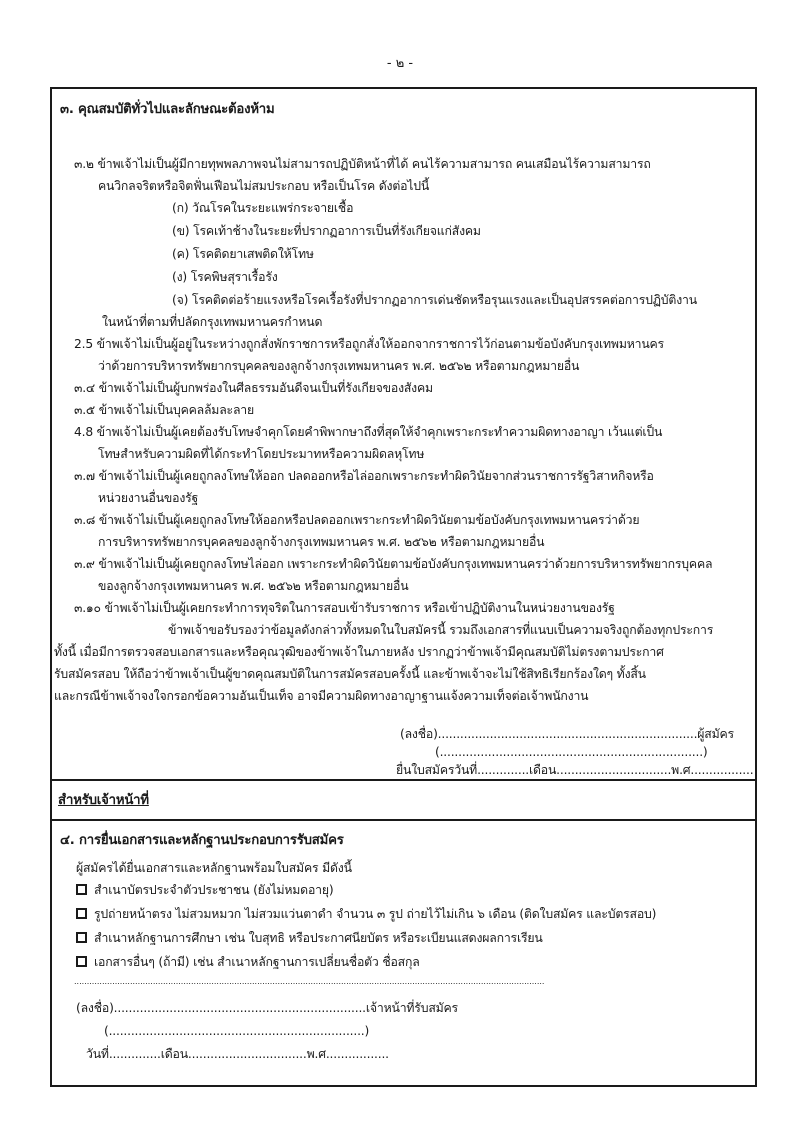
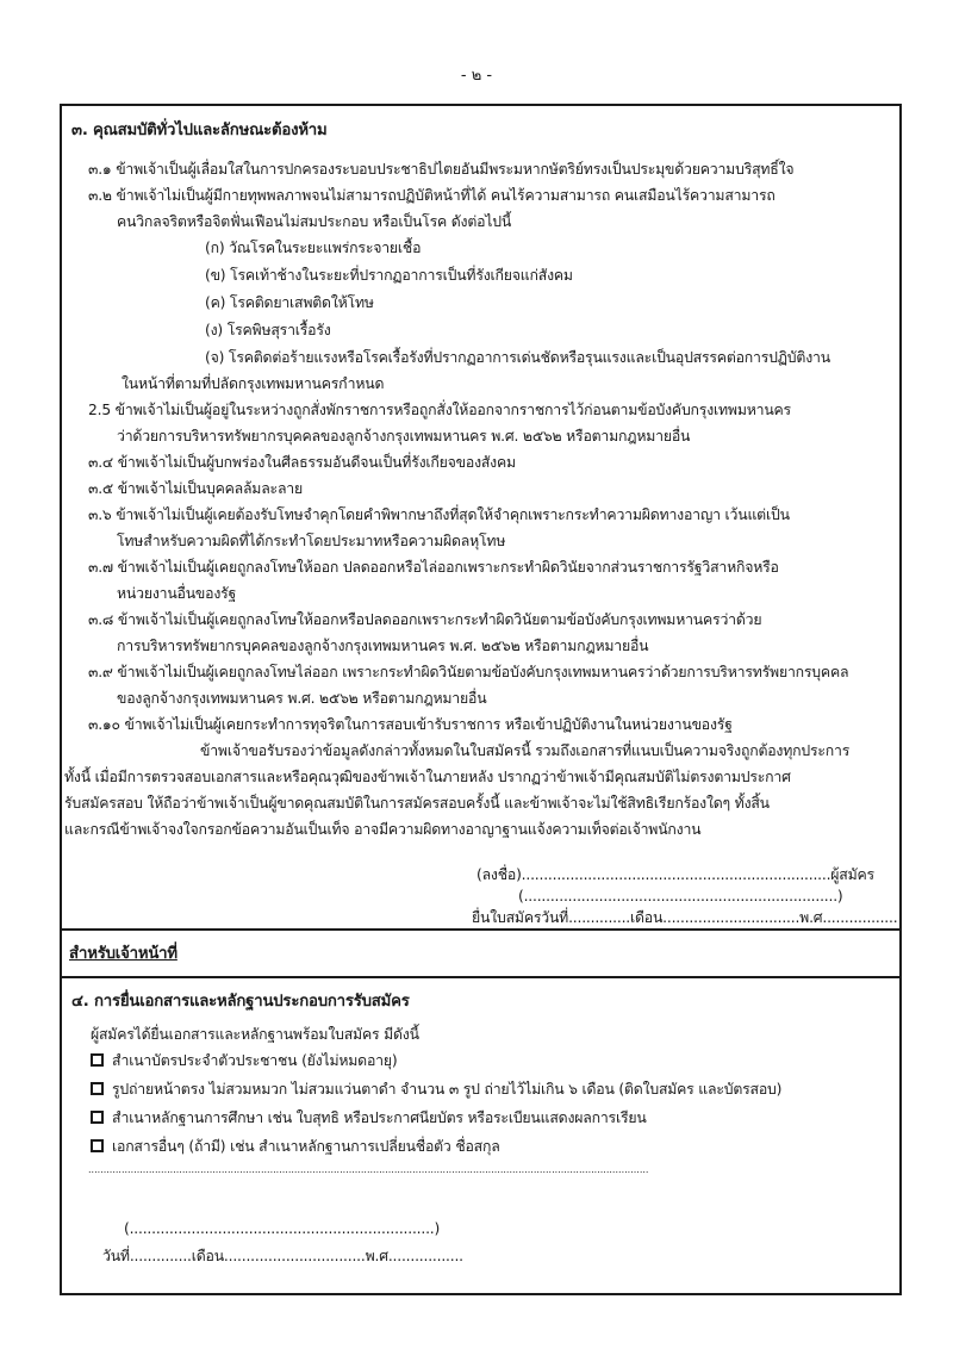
  - ๒ -
  ๓. คุณสมบัติทั่วไปและลักษณะต้องห้าม
+ ๓.๑ ข้าพเจ้าเป็นผู้เลื่อมใสในการปกครองระบอบประชาธิปไตยอันมีพระมหากษัตริย์ทรงเป็นประมุขด้วยความบริสุทธิ์ใจ
  ๓.๒ ข้าพเจ้าไม่เป็นผู้มีกายทุพพลภาพจนไม่สามารถปฏิบัติหน้าที่ได้ คนไร้ความสามารถ คนเสมือนไร้ความสามารถ
  คนวิกลจริตหรือจิตฟั่นเฟือนไม่สมประกอบ หรือเป็นโรค ดังต่อไปนี้
  (ก) วัณโรคในระยะแพร่กระจายเชื้อ
  (ข) โรคเท้าช้างในระยะที่ปรากฏอาการเป็นที่รังเกียจแก่สังคม
  (ค) โรคติดยาเสพติดให้โทษ
  (ง) โรคพิษสุราเรื้อรัง
  (จ) โรคติดต่อร้ายแรงหรือโรคเรื้อรังที่ปรากฏอาการเด่นชัดหรือรุนแรงและเป็นอุปสรรคต่อการปฏิบัติงาน
  ในหน้าที่ตามที่ปลัดกรุงเทพมหานครกำหนด
  2.5 ข้าพเจ้าไม่เป็นผู้อยู่ในระหว่างถูกสั่งพักราชการหรือถูกสั่งให้ออกจากราชการไว้ก่อนตามข้อบังคับกรุงเทพมหานคร
  ว่าด้วยการบริหารทรัพยากรบุคคลของลูกจ้างกรุงเทพมหานคร พ.ศ. ๒๕๖๒ หรือตามกฎหมายอื่น
  ๓.๔ ข้าพเจ้าไม่เป็นผู้บกพร่องในศีลธรรมอันดีจนเป็นที่รังเกียจของสังคม
  ๓.๕ ข้าพเจ้าไม่เป็นบุคคลล้มละลาย
- 4.8 ข้าพเจ้าไม่เป็นผู้เคยต้องรับโทษจำคุกโดยคำพิพากษาถึงที่สุดให้จำคุกเพราะกระทำความผิดทางอาญา เว้นแต่เป็น
+ ๓.๖ ข้าพเจ้าไม่เป็นผู้เคยต้องรับโทษจำคุกโดยคำพิพากษาถึงที่สุดให้จำคุกเพราะกระทำความผิดทางอาญา เว้นแต่เป็น
  โทษสำหรับความผิดที่ได้กระทำโดยประมาทหรือความผิดลหุโทษ
  ๓.๗ ข้าพเจ้าไม่เป็นผู้เคยถูกลงโทษให้ออก ปลดออกหรือไล่ออกเพราะกระทำผิดวินัยจากส่วนราชการรัฐวิสาหกิจหรือ
  หน่วยงานอื่นของรัฐ
  ๓.๘ ข้าพเจ้าไม่เป็นผู้เคยถูกลงโทษให้ออกหรือปลดออกเพราะกระทำผิดวินัยตามข้อบังคับกรุงเทพมหานครว่าด้วย
  การบริหารทรัพยากรบุคคลของลูกจ้างกรุงเทพมหานคร พ.ศ. ๒๕๖๒ หรือตามกฎหมายอื่น
  ๓.๙ ข้าพเจ้าไม่เป็นผู้เคยถูกลงโทษไล่ออก เพราะกระทำผิดวินัยตามข้อบังคับกรุงเทพมหานครว่าด้วยการบริหารทรัพยากรบุคคล
  ของลูกจ้างกรุงเทพมหานคร พ.ศ. ๒๕๖๒ หรือตามกฎหมายอื่น
  ๓.๑๐ ข้าพเจ้าไม่เป็นผู้เคยกระทำการทุจริตในการสอบเข้ารับราชการ หรือเข้าปฏิบัติงานในหน่วยงานของรัฐ
  ข้าพเจ้าขอรับรองว่าข้อมูลดังกล่าวทั้งหมดในใบสมัครนี้ รวมถึงเอกสารที่แนบเป็นความจริงถูกต้องทุกประการ
  ทั้งนี้ เมื่อมีการตรวจสอบเอกสารและหรือคุณวุฒิของข้าพเจ้าในภายหลัง ปรากฏว่าข้าพเจ้ามีคุณสมบัติไม่ตรงตามประกาศ
  รับสมัครสอบ ให้ถือว่าข้าพเจ้าเป็นผู้ขาดคุณสมบัติในการสมัครสอบครั้งนี้ และข้าพเจ้าจะไม่ใช้สิทธิเรียกร้องใดๆ ทั้งสิ้น
  และกรณีข้าพเจ้าจงใจกรอกข้อความอันเป็นเท็จ อาจมีความผิดทางอาญาฐานแจ้งความเท็จต่อเจ้าพนักงาน
  (ลงชื่อ)......................................................................ผู้สมัคร
  (.......................................................................)
  ยื่นใบสมัครวันที่..............เดือน...............................พ.ศ.................
  สำหรับเจ้าหน้าที่
  ๔. การยื่นเอกสารและหลักฐานประกอบการรับสมัคร
  ผู้สมัครได้ยื่นเอกสารและหลักฐานพร้อมใบสมัคร มีดังนี้
  สำเนาบัตรประจำตัวประชาชน (ยังไม่หมดอายุ)
  รูปถ่ายหน้าตรง ไม่สวมหมวก ไม่สวมแว่นตาดำ จำนวน ๓ รูป ถ่ายไว้ไม่เกิน ๖ เดือน (ติดใบสมัคร และบัตรสอบ)
  สำเนาหลักฐานการศึกษา เช่น ใบสุทธิ หรือประกาศนียบัตร หรือระเบียนแสดงผลการเรียน
  เอกสารอื่นๆ (ถ้ามี) เช่น สำเนาหลักฐานการเปลี่ยนชื่อตัว ชื่อสกุล
  .........................................................................................................................................................................................
- (ลงชื่อ)....................................................................เจ้าหน้าที่รับสมัคร
  (.....................................................................)
  วันที่..............เดือน................................พ.ศ.................
